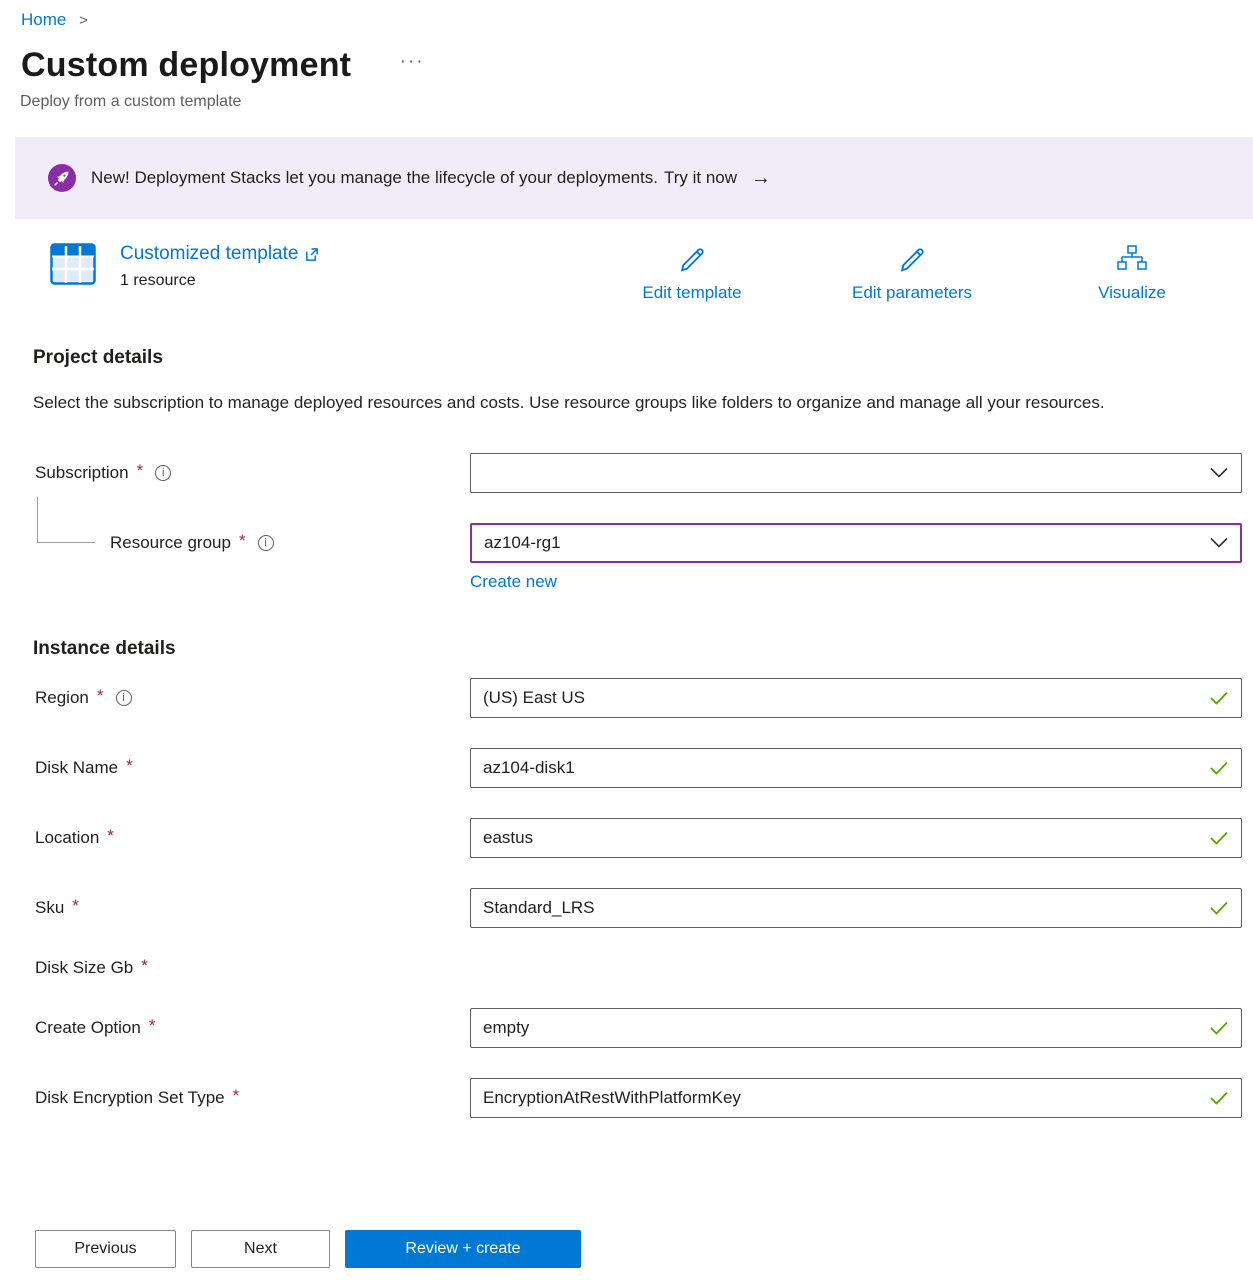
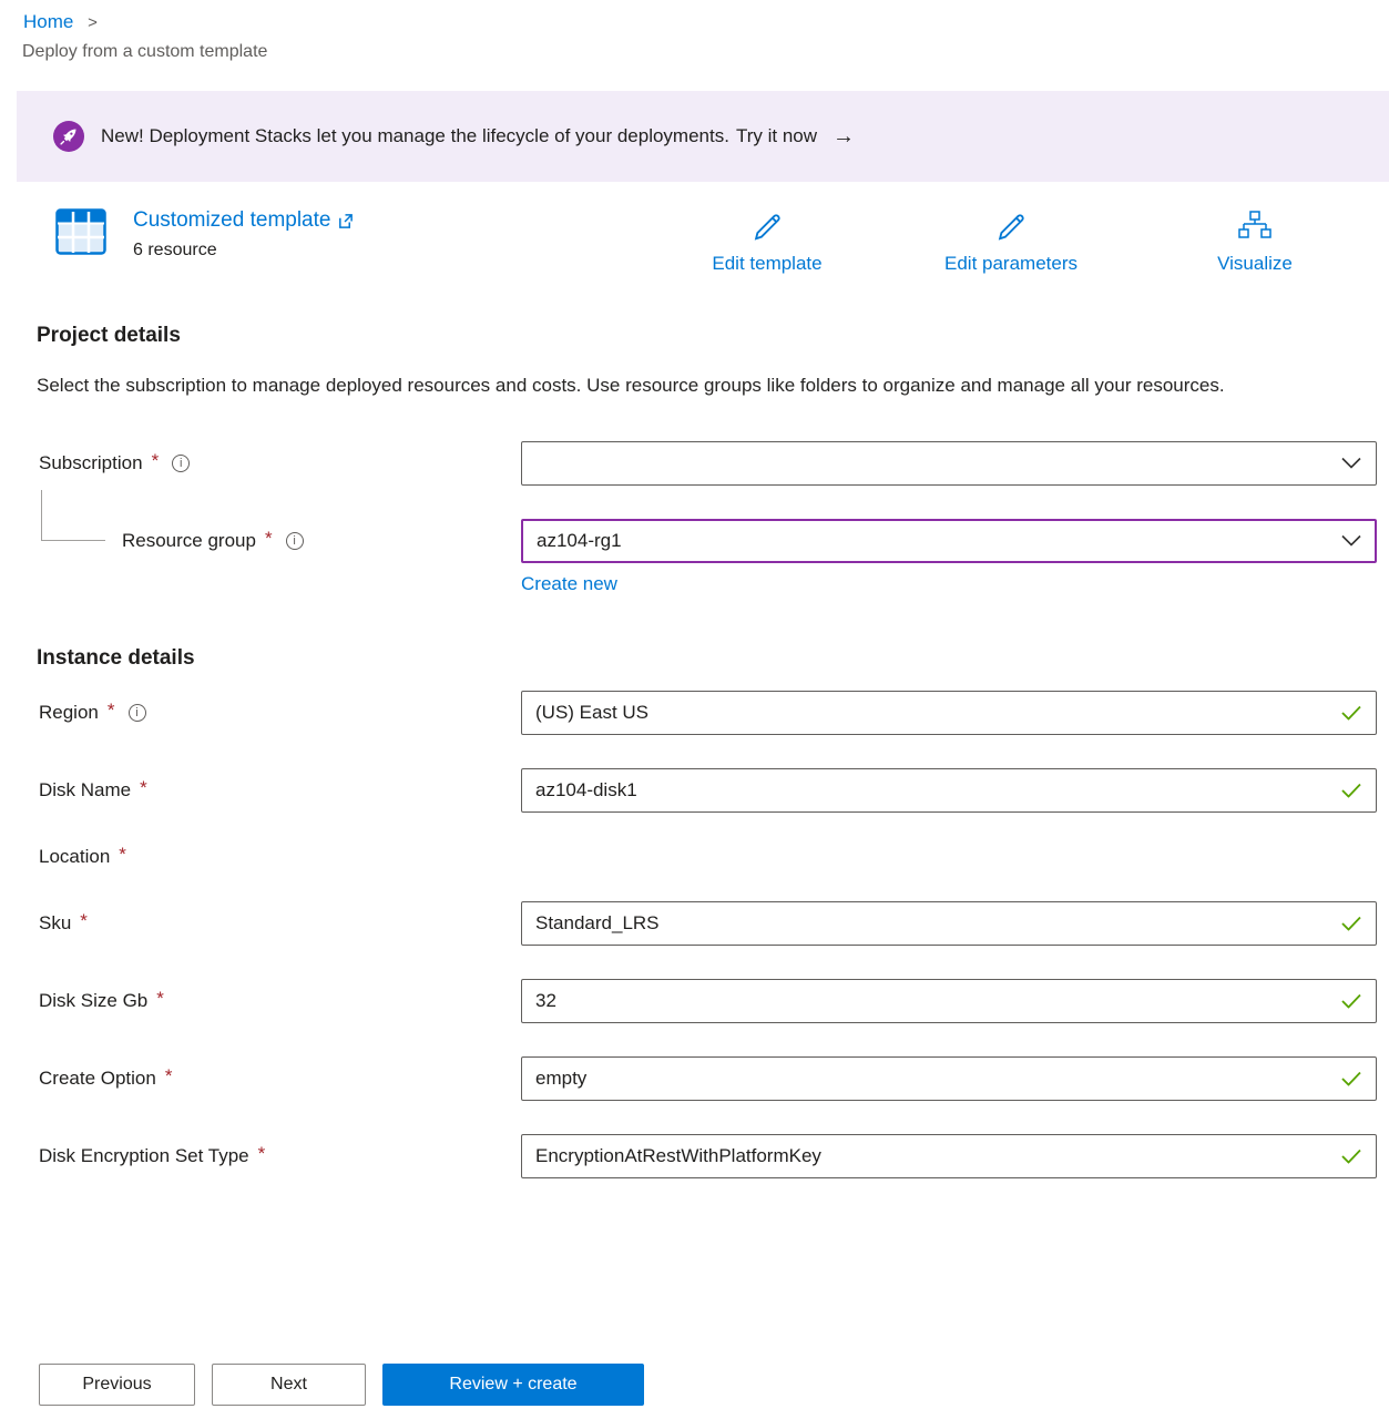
  Home >
- Custom deployment ···
  Deploy from a custom template
  New! Deployment Stacks let you manage the lifecycle of your deployments.
  Try it now
  →
  Customized template
- 1 resource
+ 6 resource
  Edit template
  Edit parameters
  Visualize
  Project details
  Select the subscription to manage deployed resources and costs. Use resource groups like folders to organize and manage all your resources.
  Subscription
  *
  i
  Resource group
  *
  i
  az104-rg1
  Create new
  Instance details
  Region
  *
  i
  (US) East US
  Disk Name
  *
  az104-disk1
  Location
  *
- eastus
  Sku
  *
  Standard_LRS
  Disk Size Gb
  *
+ 32
  Create Option
  *
  empty
  Disk Encryption Set Type
  *
  EncryptionAtRestWithPlatformKey
  Previous
  Next
  Review + create
